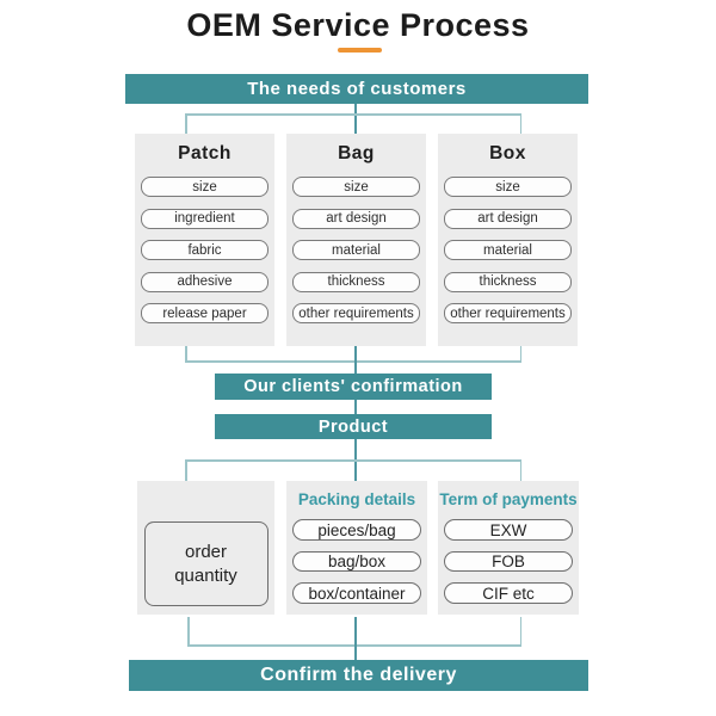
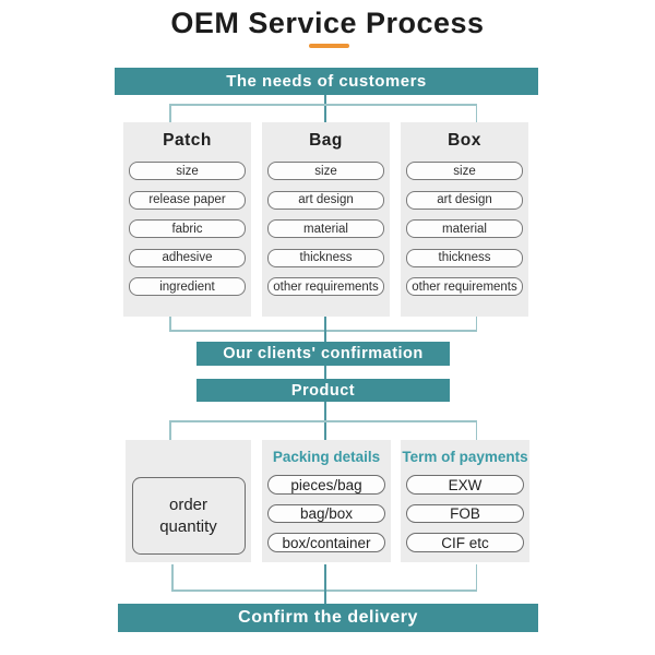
  OEM Service Process
  The needs of customers
  Patch
  size
- ingredient
+ release paper
  fabric
  adhesive
- release paper
+ ingredient
  Bag
  size
  art design
  material
  thickness
  other requirements
  Box
  size
  art design
  material
  thickness
  other requirements
  Our clients' confirmation
  Product
  order quantity
  Packing details
  pieces/bag
  bag/box
  box/container
  Term of payments
  EXW
  FOB
  CIF etc
  Confirm the delivery
